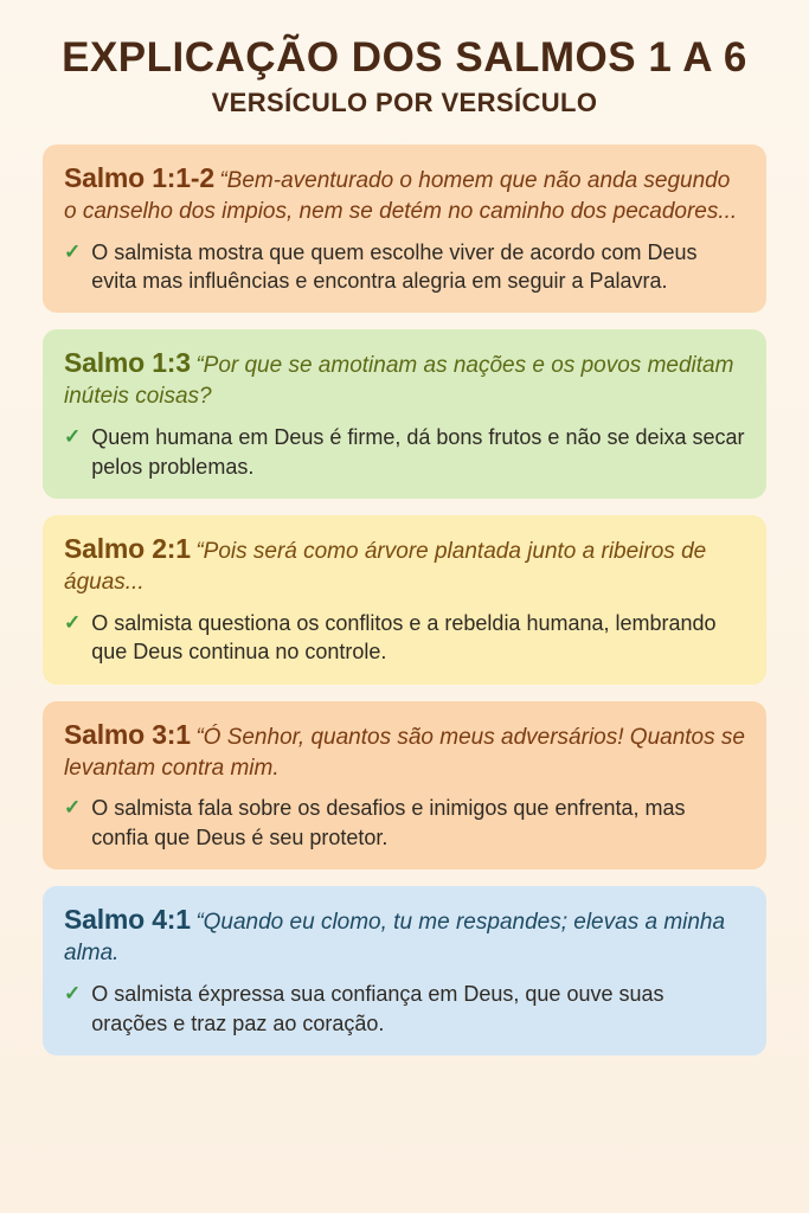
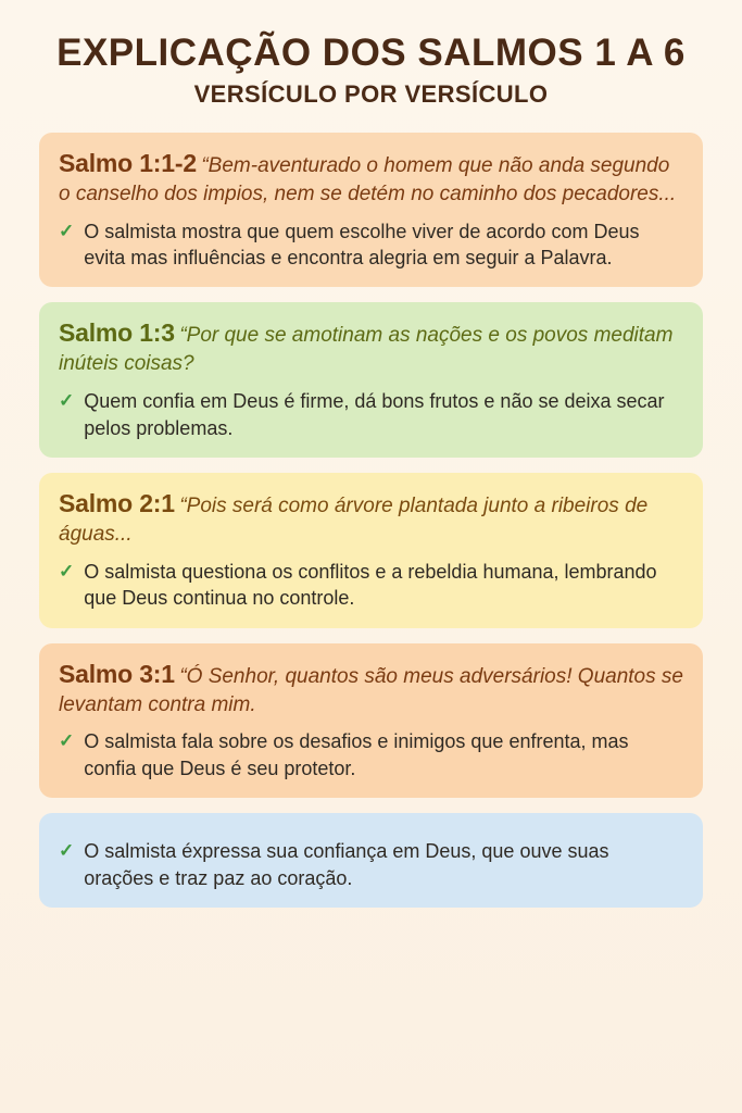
  EXPLICAÇÃO DOS SALMOS 1 A 6
  VERSÍCULO POR VERSÍCULO
  Salmo 1:1-2 “Bem-aventurado o homem que não anda segundo o canselho dos impios, nem se detém no caminho dos pecadores...
  ✓
  O salmista mostra que quem escolhe viver de acordo com Deus evita mas influências e encontra alegria em seguir a Palavra.
  Salmo 1:3 “Por que se amotinam as nações e os povos meditam inúteis coisas?
  ✓
- Quem humana em Deus é firme, dá bons frutos e não se deixa secar pelos problemas.
+ Quem confia em Deus é firme, dá bons frutos e não se deixa secar pelos problemas.
  Salmo 2:1 “Pois será como árvore plantada junto a ribeiros de águas...
  ✓
  O salmista questiona os conflitos e a rebeldia humana, lembrando que Deus continua no controle.
  Salmo 3:1 “Ó Senhor, quantos são meus adversários! Quantos se levantam contra mim.
  ✓
  O salmista fala sobre os desafios e inimigos que enfrenta, mas confia que Deus é seu protetor.
- Salmo 4:1 “Quando eu clomo, tu me respandes; elevas a minha alma.
  ✓
  O salmista éxpressa sua confiança em Deus, que ouve suas orações e traz paz ao coração.
